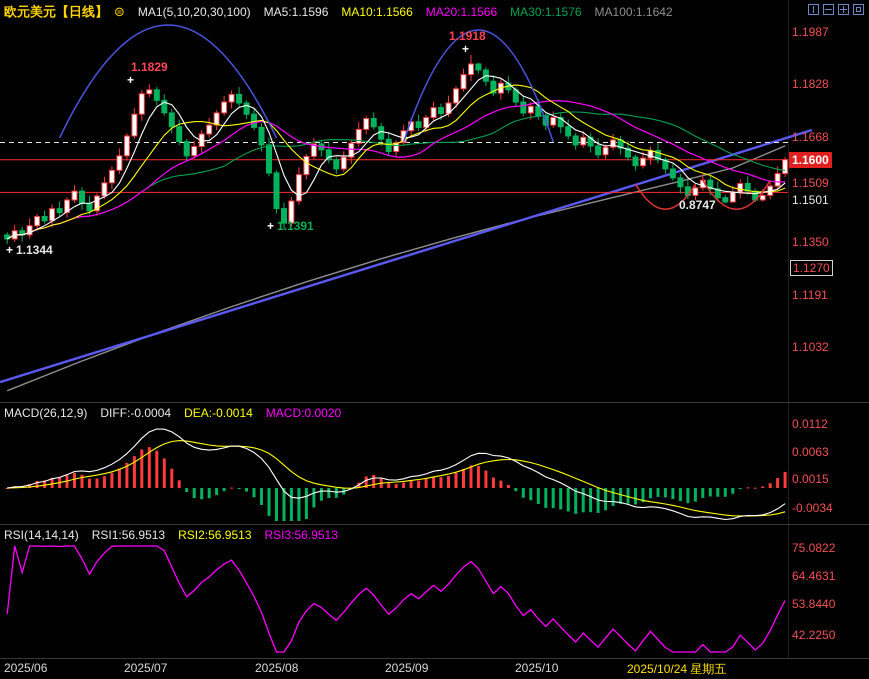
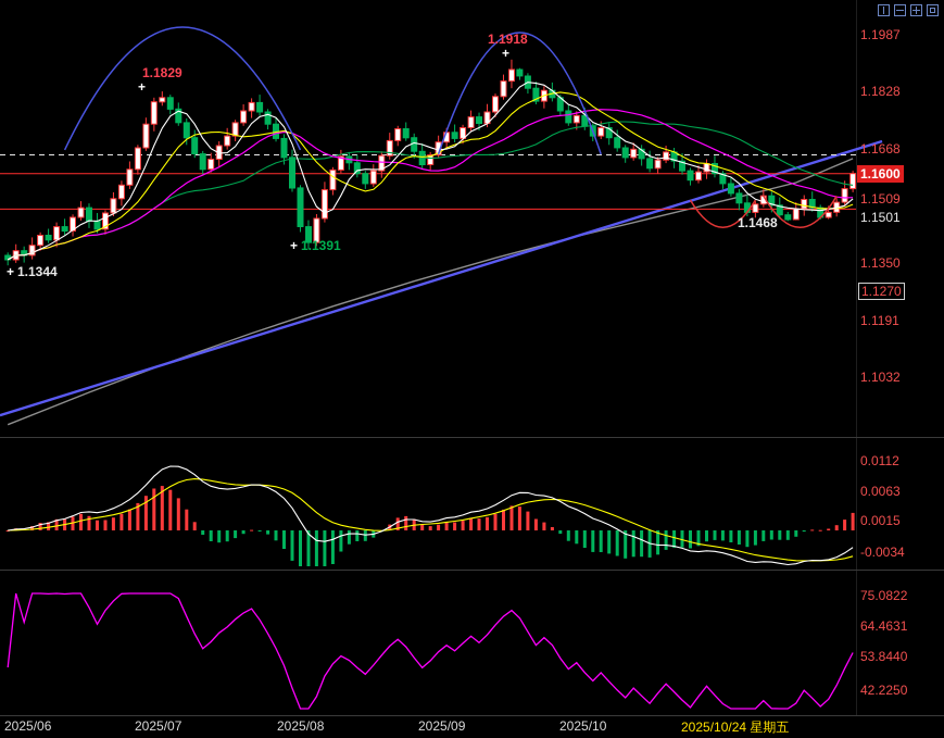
- 欧元美元【日线】
- ⊜
- MA1(5,10,20,30,100)
- MA5:1.1596
- MA10:1.1566
- MA20:1.1566
- MA30:1.1576
- MA100:1.1642
- MACD(26,12,9)
- DIFF:-0.0004
- DEA:-0.0014
- MACD:0.0020
- RSI(14,14,14)
- RSI1:56.9513
- RSI2:56.9513
- RSI3:56.9513
  1.1987
  1.1828
  1.1668
  1.1509
  1.1350
  1.1191
  1.1032
  1.1600
  1.1501
  1.1270
  0.0112
  0.0063
  0.0015
  -0.0034
  75.0822
  64.4631
  53.8440
  42.2250
  1.1829
  +
  1.1918
  +
  1.1344
  +
  1.1391
  +
- 0.8747
+ 1.1468
  2025/06
  2025/07
  2025/08
  2025/09
  2025/10
  2025/10/24 星期五
